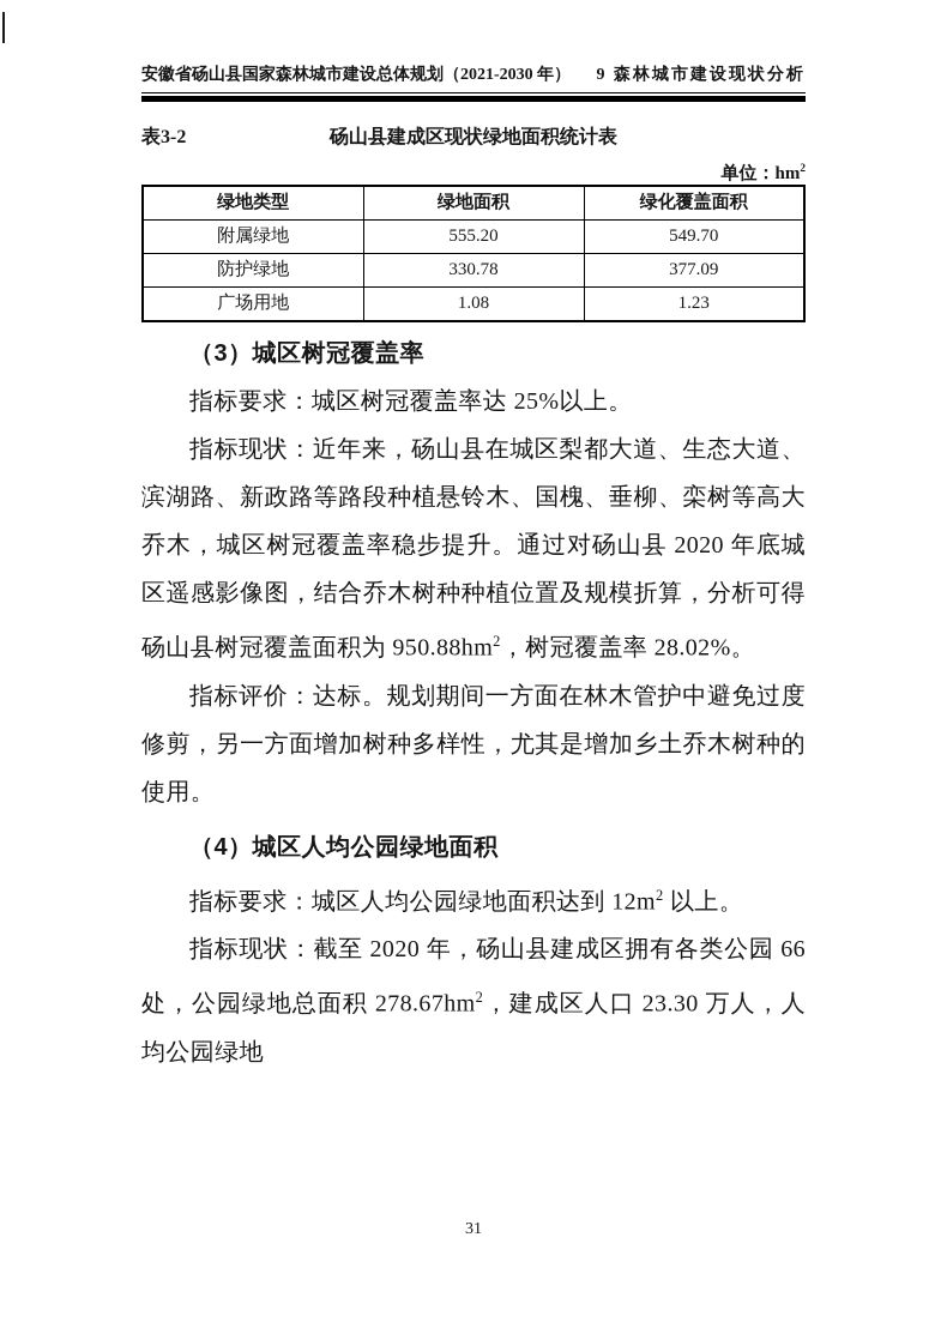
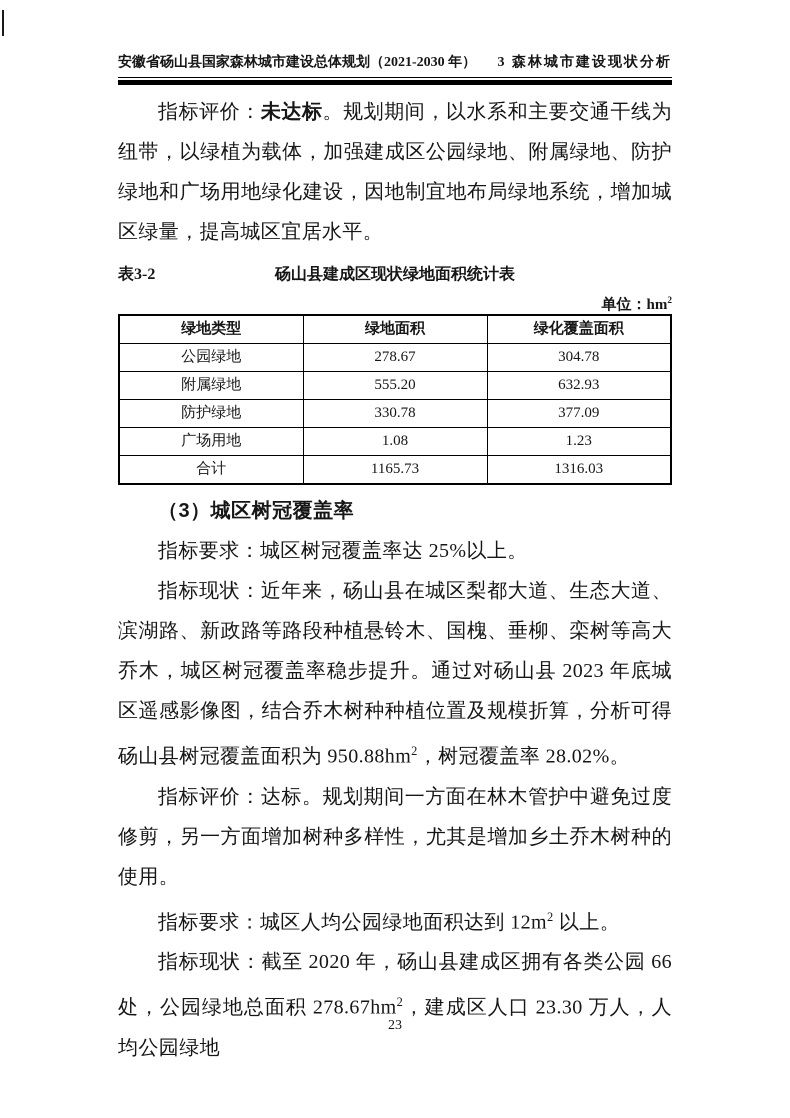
  安徽省砀山县国家森林城市建设总体规划（2021-2030 年）
- 9 森林城市建设现状分析
+ 3 森林城市建设现状分析
+ 指标评价：未达标。规划期间，以水系和主要交通干线为纽带，以绿植为载体，加强建成区公园绿地、附属绿地、防护绿地和广场用地绿化建设，因地制宜地布局绿地系统，增加城区绿量，提高城区宜居水平。
  表3-2
  砀山县建成区现状绿地面积统计表
  单位：hm2
  绿地类型	绿地面积	绿化覆盖面积
+ 公园绿地	278.67	304.78
- 附属绿地	555.20	549.70
+ 附属绿地	555.20	632.93
  防护绿地	330.78	377.09
  广场用地	1.08	1.23
+ 合计	1165.73	1316.03
  （3）城区树冠覆盖率
  指标要求：城区树冠覆盖率达 25%以上。
- 指标现状：近年来，砀山县在城区梨都大道、生态大道、滨湖路、新政路等路段种植悬铃木、国槐、垂柳、栾树等高大乔木，城区树冠覆盖率稳步提升。通过对砀山县 2020 年底城区遥感影像图，结合乔木树种种植位置及规模折算，分析可得砀山县树冠覆盖面积为 950.88hm2，树冠覆盖率 28.02%。
+ 指标现状：近年来，砀山县在城区梨都大道、生态大道、滨湖路、新政路等路段种植悬铃木、国槐、垂柳、栾树等高大乔木，城区树冠覆盖率稳步提升。通过对砀山县 2023 年底城区遥感影像图，结合乔木树种种植位置及规模折算，分析可得砀山县树冠覆盖面积为 950.88hm2，树冠覆盖率 28.02%。
  指标评价：达标。规划期间一方面在林木管护中避免过度修剪，另一方面增加树种多样性，尤其是增加乡土乔木树种的使用。
- （4）城区人均公园绿地面积
  指标要求：城区人均公园绿地面积达到 12m2 以上。
  指标现状：截至 2020 年，砀山县建成区拥有各类公园 66 处，公园绿地总面积 278.67hm2，建成区人口 23.30 万人，人均公园绿地
- 31
+ 23
